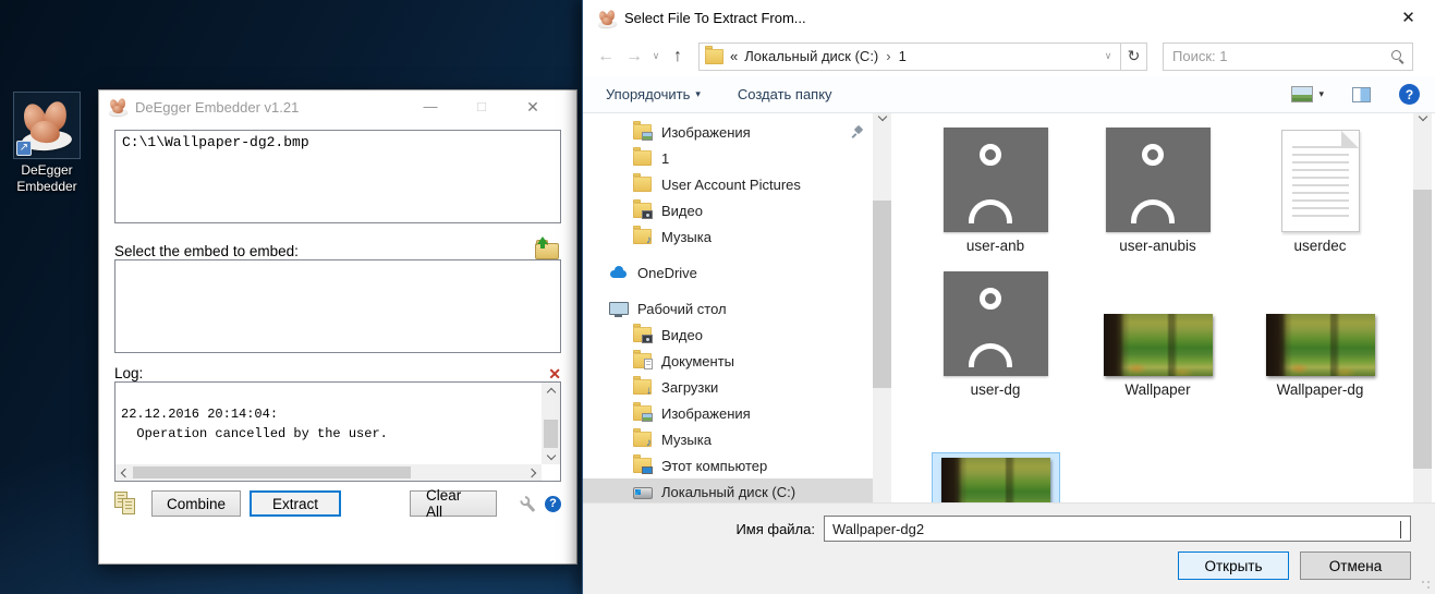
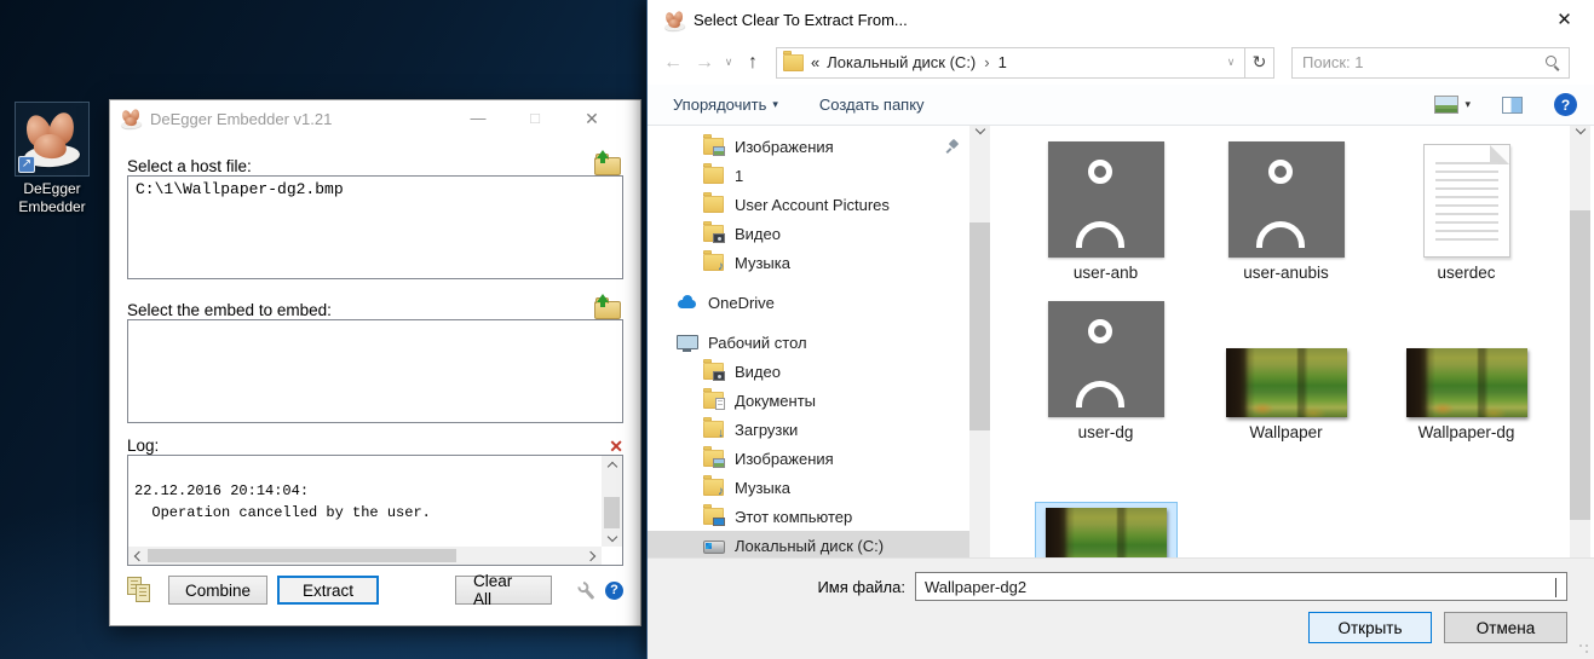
  ↗
  DeEgger
  Embedder
  DeEgger Embedder v1.21
  —
  □
  ✕
+ Select a host file:
  C:\1\Wallpaper-dg2.bmp
  Select the embed to embed:
  Log:
  ✕
  22.12.2016 20:14:04:
  Operation cancelled by the user.
  Combine
  Extract
  Clear All
  ?
- Select File To Extract From...
+ Select Clear To Extract From...
  ✕
  ←
  →
  ∨
  ↑
  «
  Локальный диск (C:)
  ›
  1
  ∨
  ↻
  Поиск: 1
  Упорядочить
  ▾
  Создать папку
  ▾
  ?
  Изображения
  1
  User Account Pictures
  Видео
  ♪
  Музыка
  OneDrive
  Рабочий стол
  Видео
  Документы
  ↓
  Загрузки
  Изображения
  ♪
  Музыка
  Этот компьютер
  Локальный диск (C:)
  user-anb
  user-anubis
  userdec
  user-dg
  Wallpaper
  Wallpaper-dg
  Имя файла:
  Wallpaper-dg2
  Открыть
  Отмена
